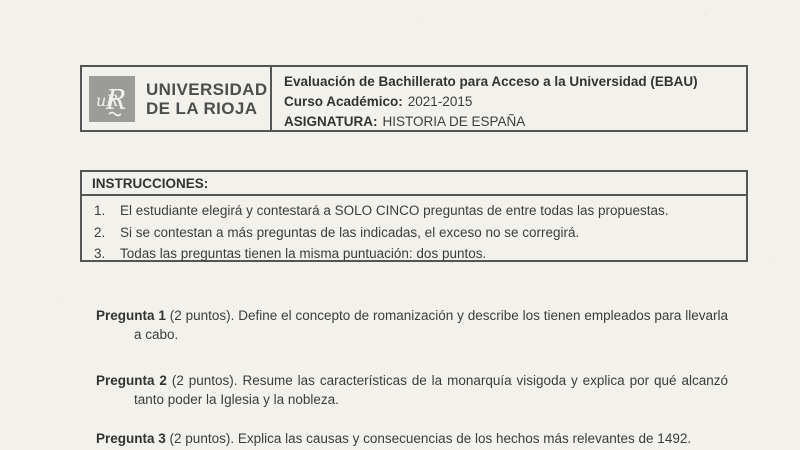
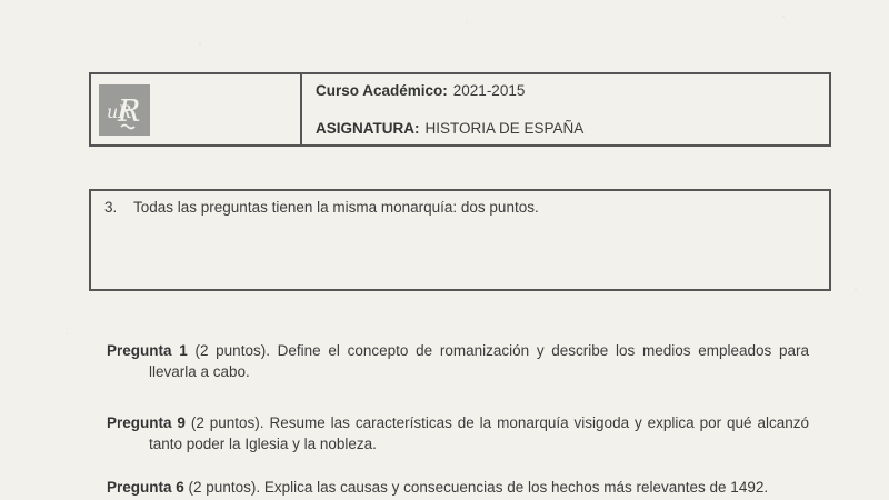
  uR
  R
- UNIVERSIDAD
- DE LA RIOJA
- Evaluación de Bachillerato para Acceso a la Universidad (EBAU)
  Curso Académico: 2021-2015
  ASIGNATURA: HISTORIA DE ESPAÑA
- INSTRUCCIONES:
- 1.
- El estudiante elegirá y contestará a SOLO CINCO preguntas de entre todas las propuestas.
- 2.
- Si se contestan a más preguntas de las indicadas, el exceso no se corregirá.
  3.
- Todas las preguntas tienen la misma puntuación: dos puntos.
+ Todas las preguntas tienen la misma monarquía: dos puntos.
- Pregunta 1 (2 puntos). Define el concepto de romanización y describe los tienen empleados para llevarla a cabo.
+ Pregunta 1 (2 puntos). Define el concepto de romanización y describe los medios empleados para llevarla a cabo.
- Pregunta 2 (2 puntos). Resume las características de la monarquía visigoda y explica por qué alcanzó tanto poder la Iglesia y la nobleza.
+ Pregunta 9 (2 puntos). Resume las características de la monarquía visigoda y explica por qué alcanzó tanto poder la Iglesia y la nobleza.
- Pregunta 3 (2 puntos). Explica las causas y consecuencias de los hechos más relevantes de 1492.
+ Pregunta 6 (2 puntos). Explica las causas y consecuencias de los hechos más relevantes de 1492.
